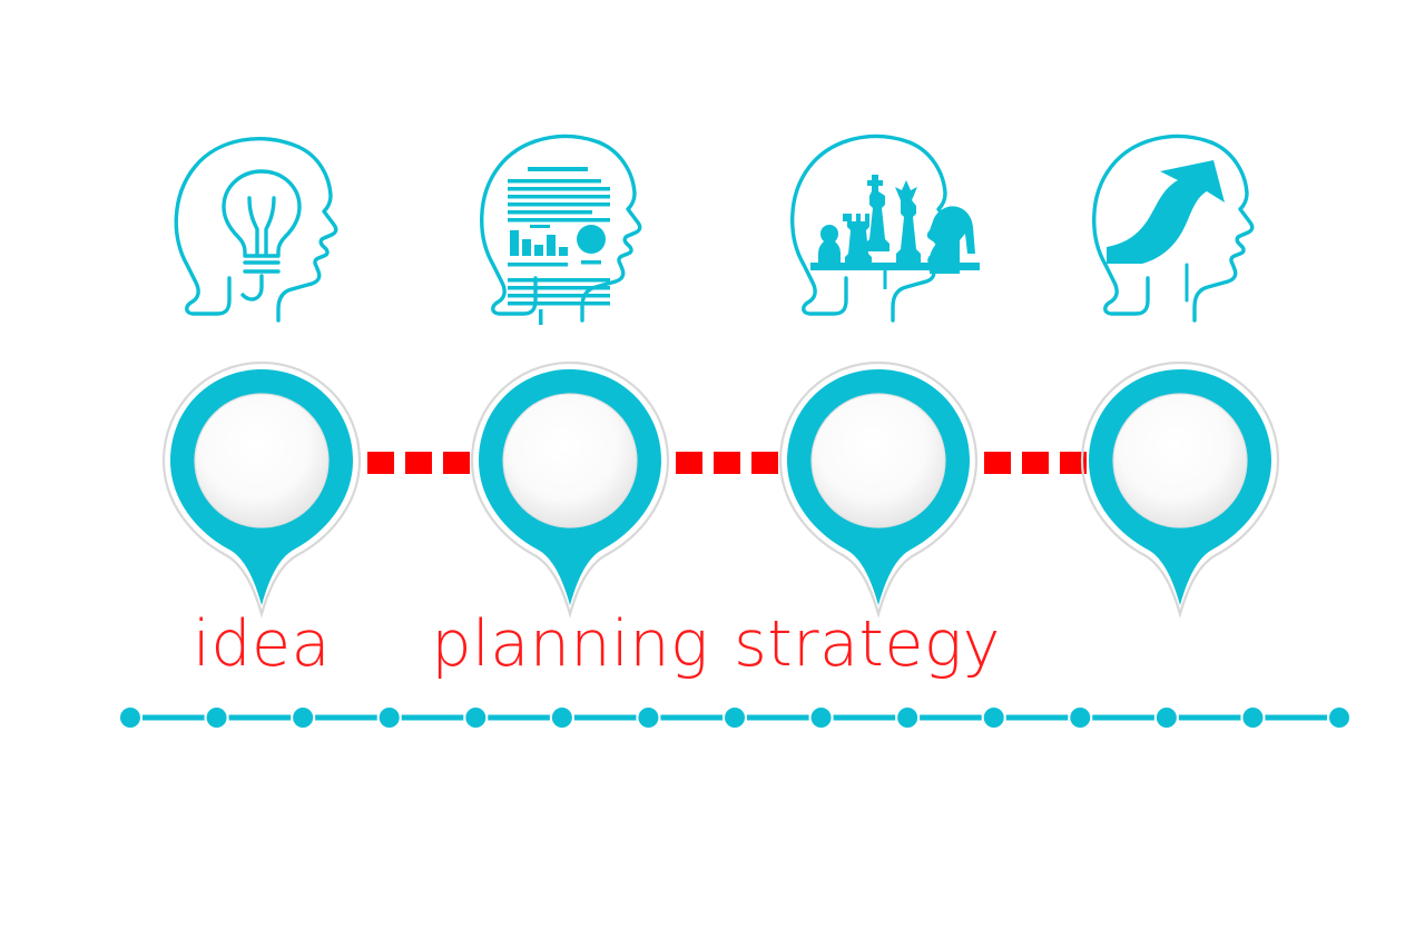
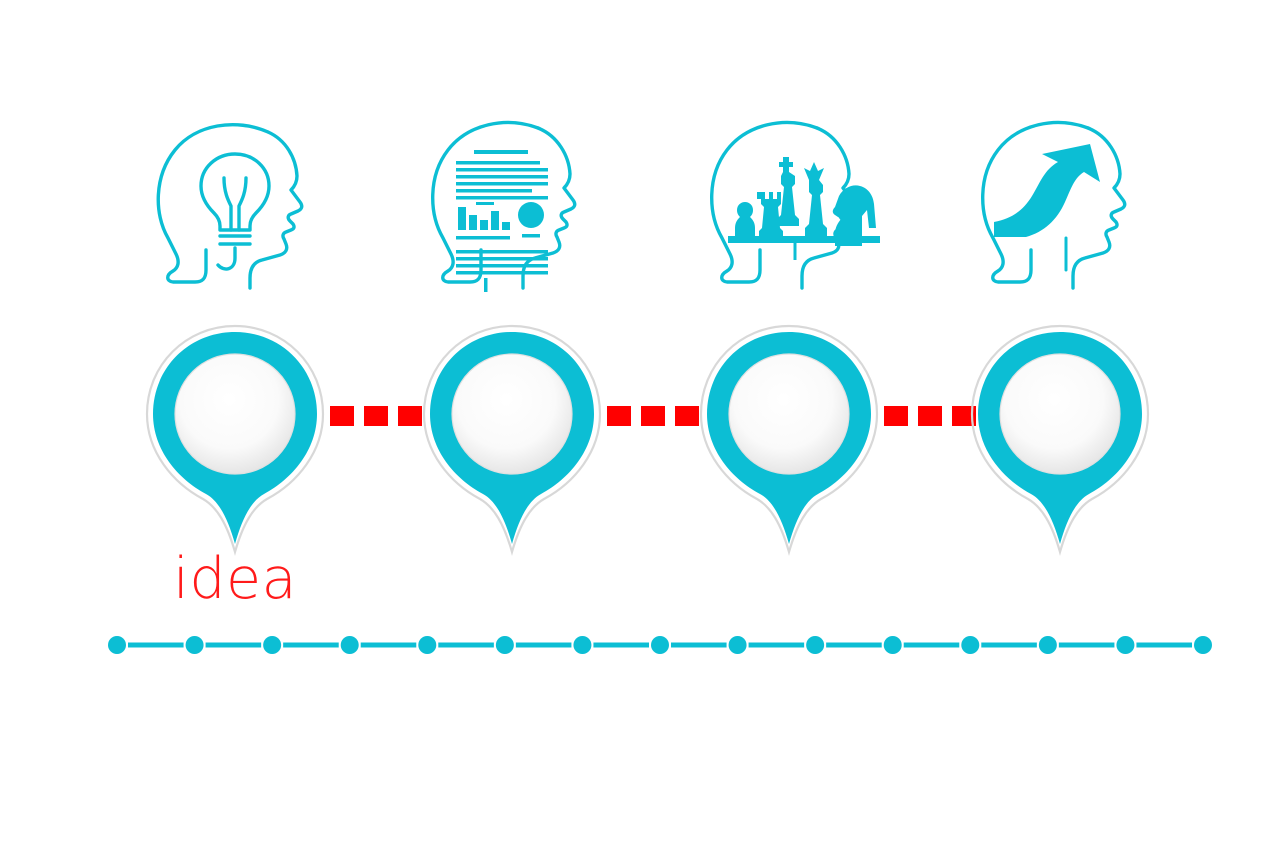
  idea
- planning
- strategy
